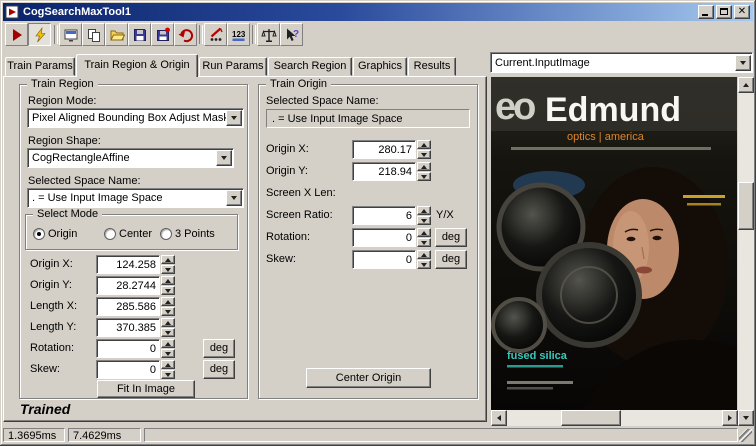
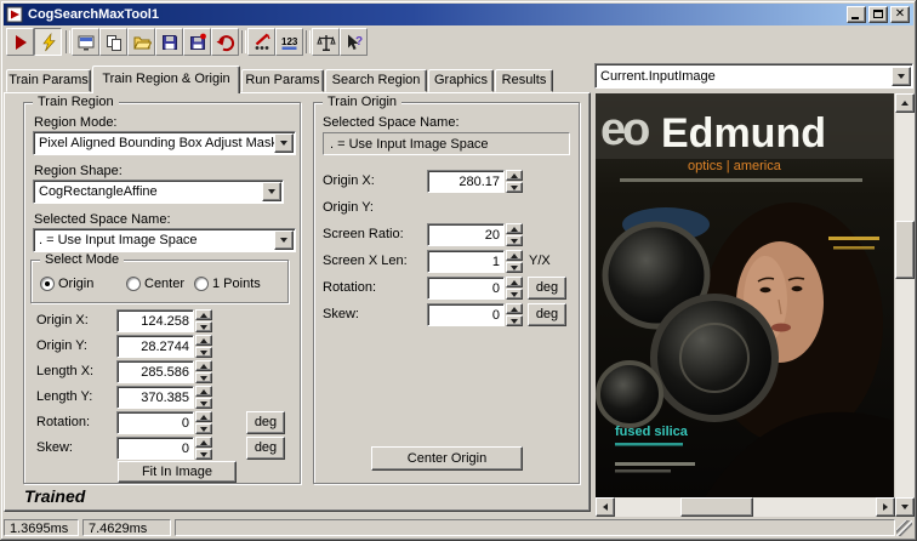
  CogSearchMaxTool1
  ✕
  123
  ?
  Train Params
  Train Region & Origin
  Run Params
  Search Region
  Graphics
  Results
  Train Region
  Region Mode:
  Pixel Aligned Bounding Box Adjust Mas
  Region Shape:
  CogRectangleAffine
  Selected Space Name:
  . = Use Input Image Space
  Select Mode
  Origin
  Center
- 3 Points
+ 1 Points
  Origin X:
  124.258
  Origin Y:
  28.2744
  Length X:
  285.586
  Length Y:
  370.385
  Rotation:
  0
  deg
  Skew:
  0
  deg
  Fit In Image
  Train Origin
  Selected Space Name:
  . = Use Input Image Space
  Origin X:
  280.17
  Origin Y:
- 218.94
- Screen X Len:
+ Screen Ratio:
+ 20
- Screen Ratio:
+ Screen X Len:
- 6
+ 1
  Y/X
  Rotation:
  0
  deg
  Skew:
  0
  deg
  Center Origin
  Trained
  Current.InputImage
  eo
  Edmund
  optics | america
  fused silica
  1.3695ms
  7.4629ms
